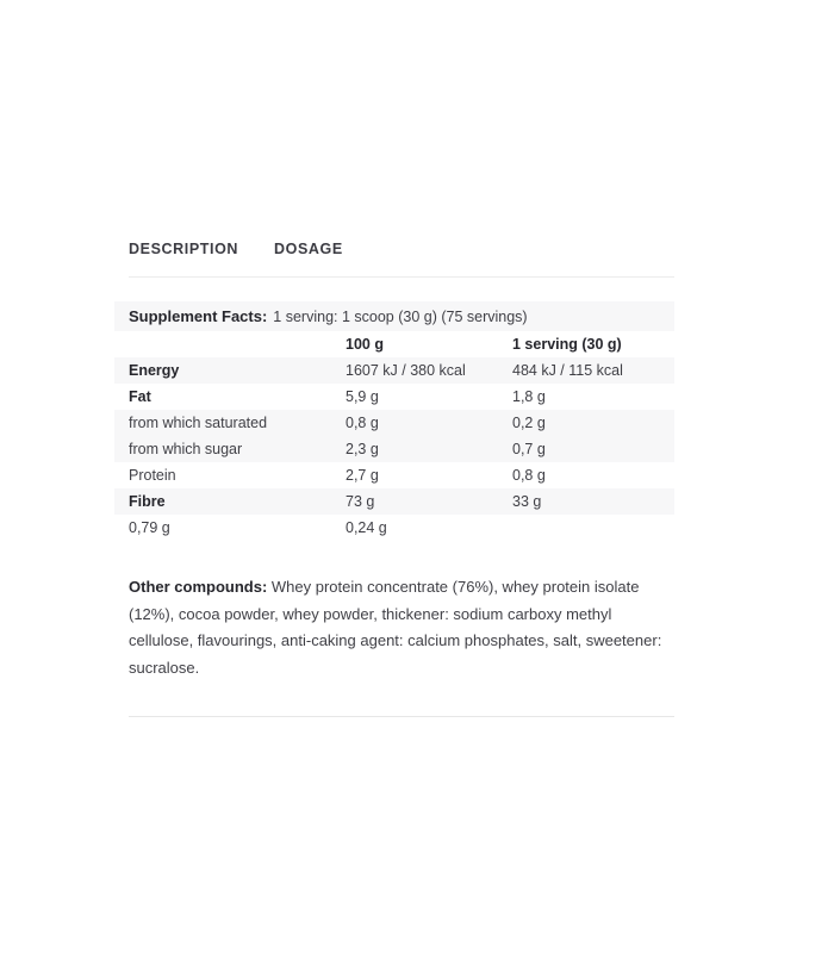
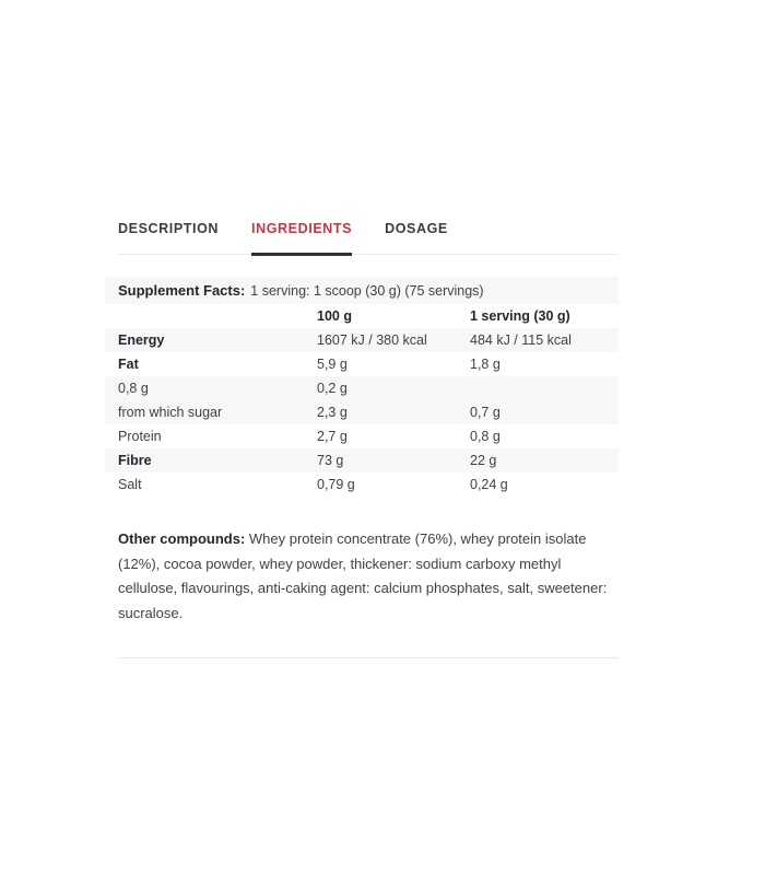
  DESCRIPTION
+ INGREDIENTS
  DOSAGE
  Supplement Facts:
  1 serving: 1 scoop (30 g) (75 servings)
  100 g
  1 serving (30 g)
  Energy
  1607 kJ / 380 kcal
  484 kJ / 115 kcal
  Fat
  5,9 g
  1,8 g
- from which saturated
  0,8 g
  0,2 g
  from which sugar
  2,3 g
  0,7 g
  Protein
  2,7 g
  0,8 g
  Fibre
  73 g
- 33 g
+ 22 g
+ Salt
  0,79 g
  0,24 g
  Other compounds: Whey protein concentrate (76%), whey protein isolate (12%), cocoa powder, whey powder, thickener: sodium carboxy methyl cellulose, flavourings, anti-caking agent: calcium phosphates, salt, sweetener: sucralose.
